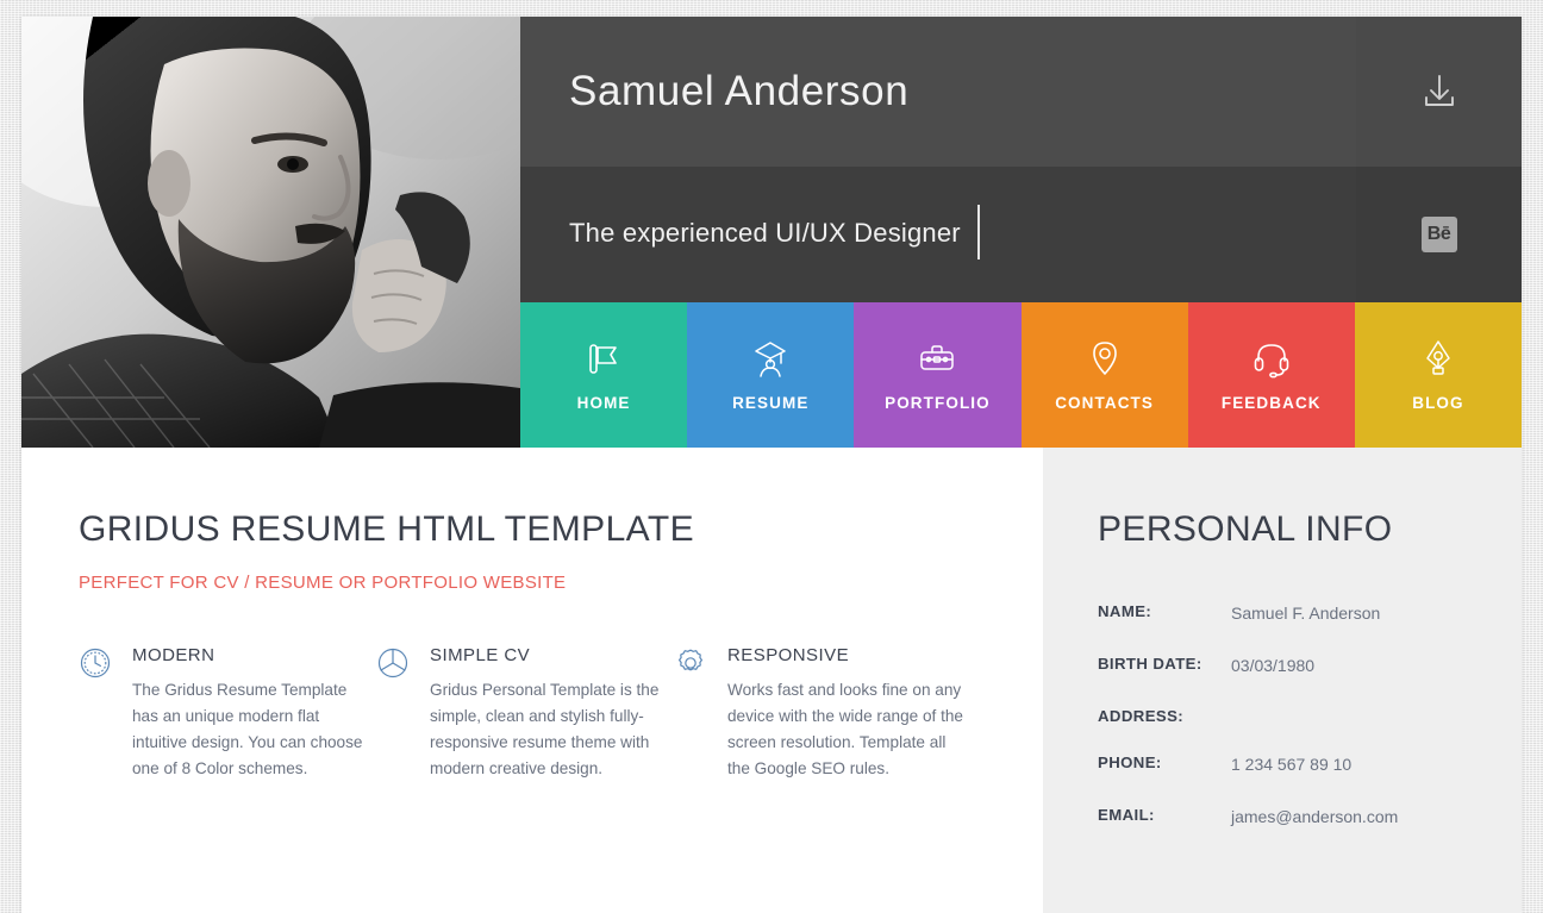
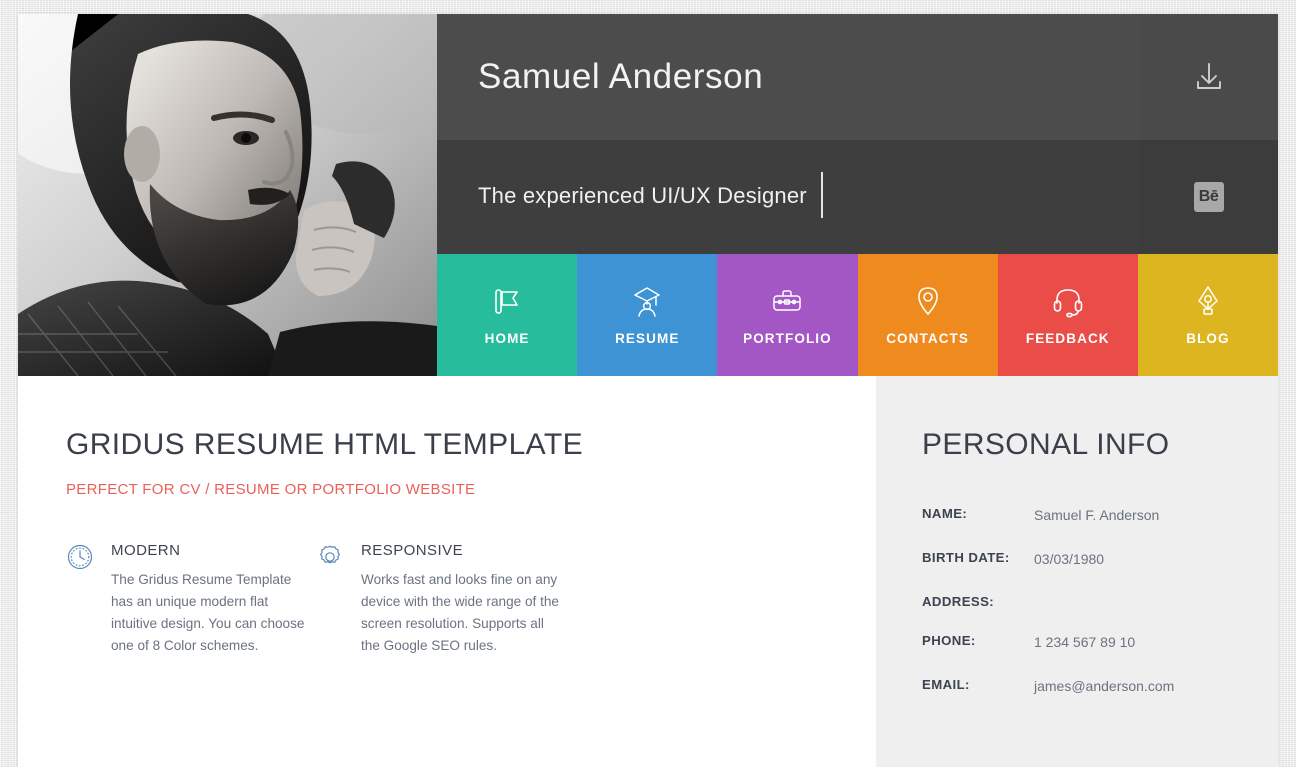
  Samuel Anderson
  The experienced UI/UX Designer
  Bē
  HOME
  RESUME
  PORTFOLIO
  CONTACTS
  FEEDBACK
  BLOG
  GRIDUS RESUME HTML TEMPLATE
  PERFECT FOR CV / RESUME OR PORTFOLIO WEBSITE
  MODERN
  The Gridus Resume Template has an unique modern flat intuitive design. You can choose one of 8 Color schemes.
- SIMPLE CV
- Gridus Personal Template is the simple, clean and stylish fully-responsive resume theme with modern creative design.
  RESPONSIVE
- Works fast and looks fine on any device with the wide range of the screen resolution. Template all the Google SEO rules.
+ Works fast and looks fine on any device with the wide range of the screen resolution. Supports all the Google SEO rules.
  PERSONAL INFO
  NAME:
  Samuel F. Anderson
  BIRTH DATE:
  03/03/1980
  ADDRESS:
  PHONE:
  1 234 567 89 10
  EMAIL:
  james@anderson.com
